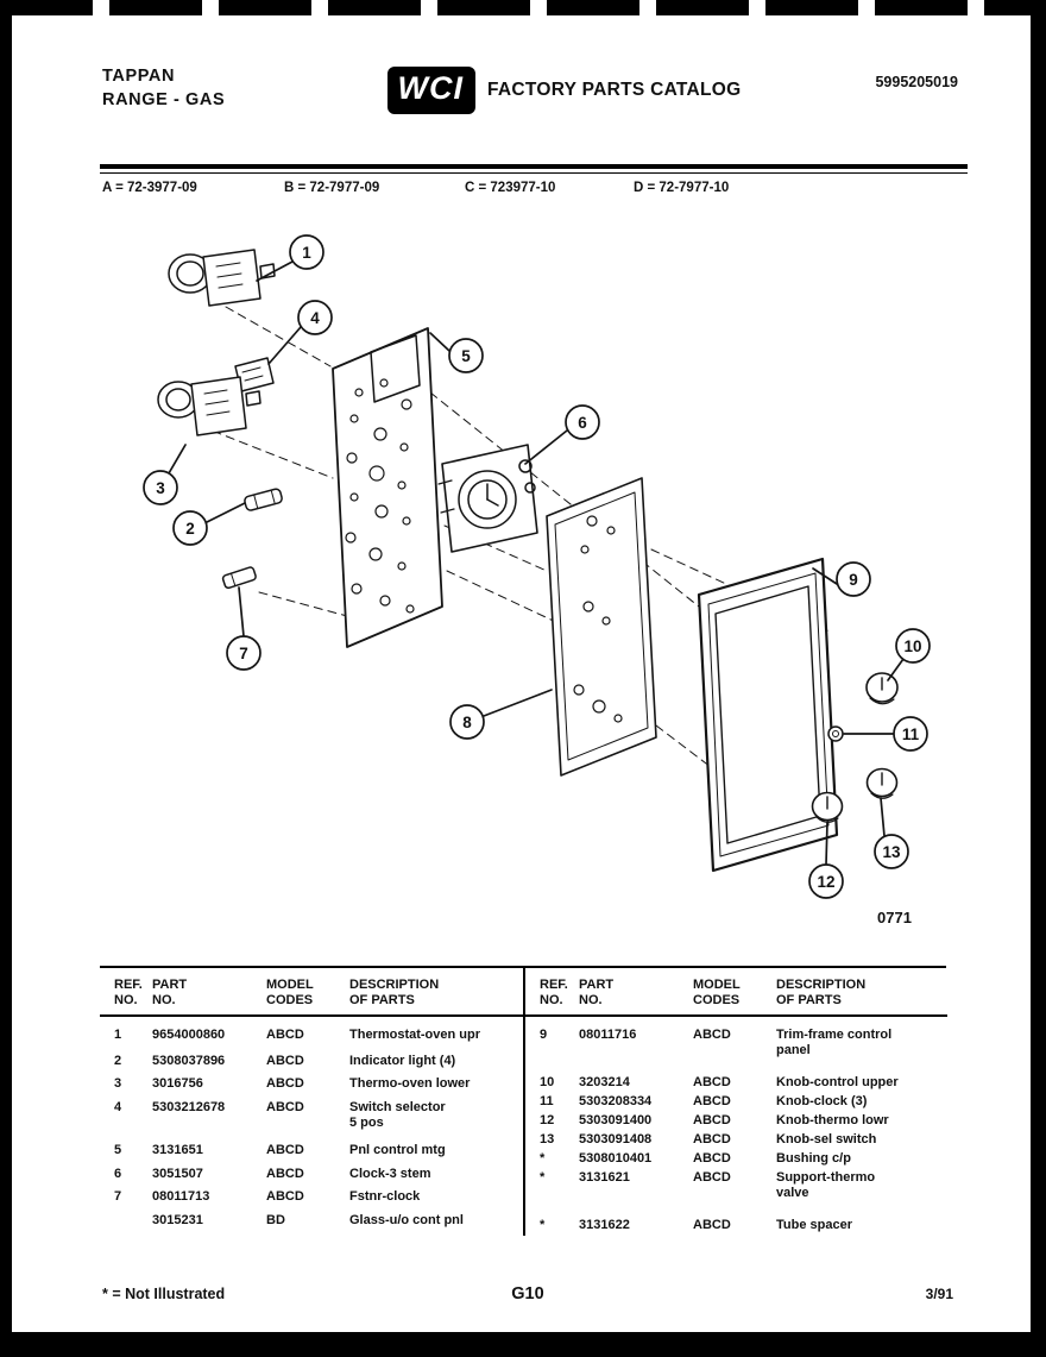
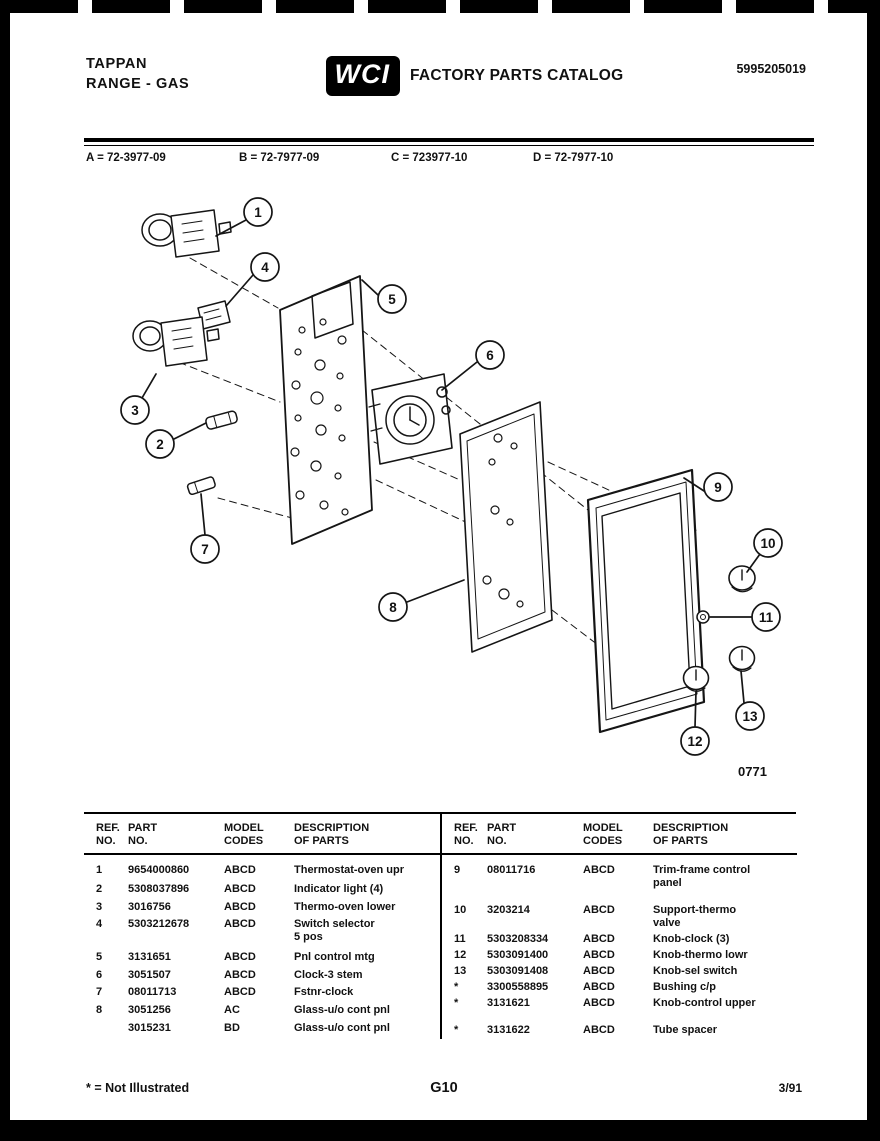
  TAPPAN
  RANGE - GAS
  WCI
  FACTORY PARTS CATALOG
  5995205019
  A = 72-3977-09
  B = 72-7977-09
  C = 723977-10
  D = 72-7977-10
  1
  4
  5
  3
  2
  7
  6
  8
  9
  10
  11
  13
  12
  0771
  REF. NO.	PART NO.	MODEL CODES	DESCRIPTION OF PARTS
  1	9654000860	ABCD	Thermostat-oven upr
  2	5308037896	ABCD	Indicator light (4)
  3	3016756	ABCD	Thermo-oven lower
  4	5303212678	ABCD	Switch selector 5 pos
  5	3131651	ABCD	Pnl control mtg
  6	3051507	ABCD	Clock-3 stem
  7	08011713	ABCD	Fstnr-clock
+ 8	3051256	AC	Glass-u/o cont pnl
  	3015231	BD	Glass-u/o cont pnl
  REF. NO.	PART NO.	MODEL CODES	DESCRIPTION OF PARTS
  9	08011716	ABCD	Trim-frame control panel
- 10	3203214	ABCD	Knob-control upper
+ 10	3203214	ABCD	Support-thermo valve
  11	5303208334	ABCD	Knob-clock (3)
  12	5303091400	ABCD	Knob-thermo lowr
  13	5303091408	ABCD	Knob-sel switch
- *	5308010401	ABCD	Bushing c/p
+ *	3300558895	ABCD	Bushing c/p
- *	3131621	ABCD	Support-thermo valve
+ *	3131621	ABCD	Knob-control upper
  *	3131622	ABCD	Tube spacer
  * = Not Illustrated
  G10
  3/91
